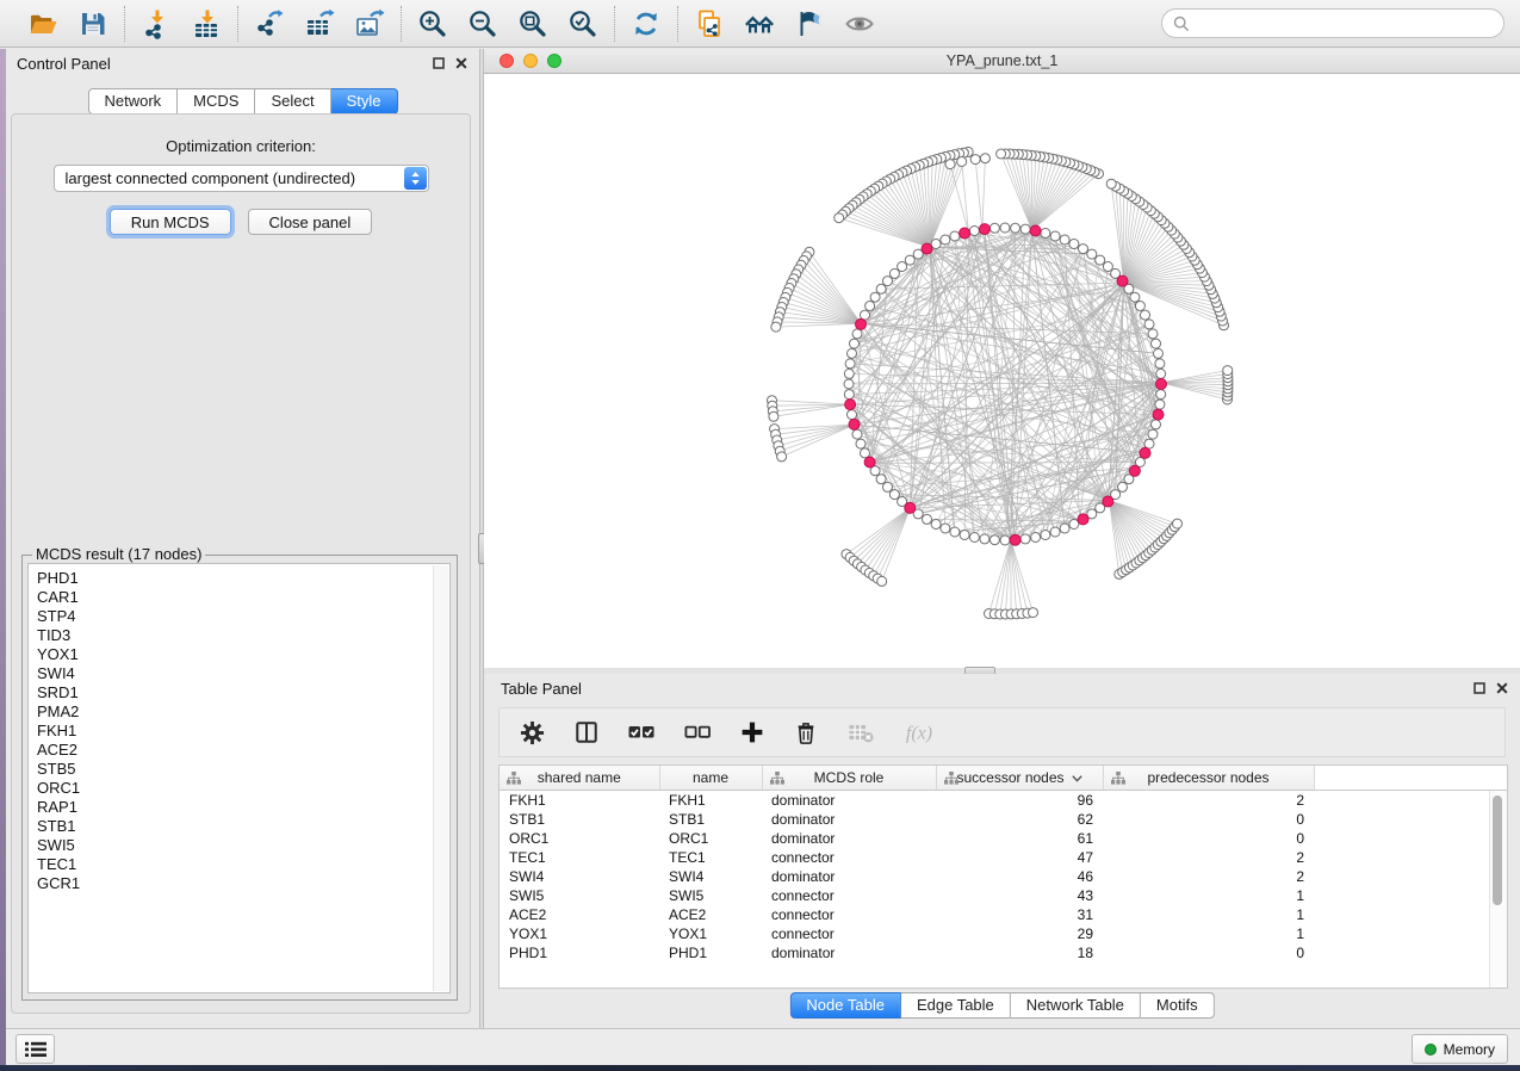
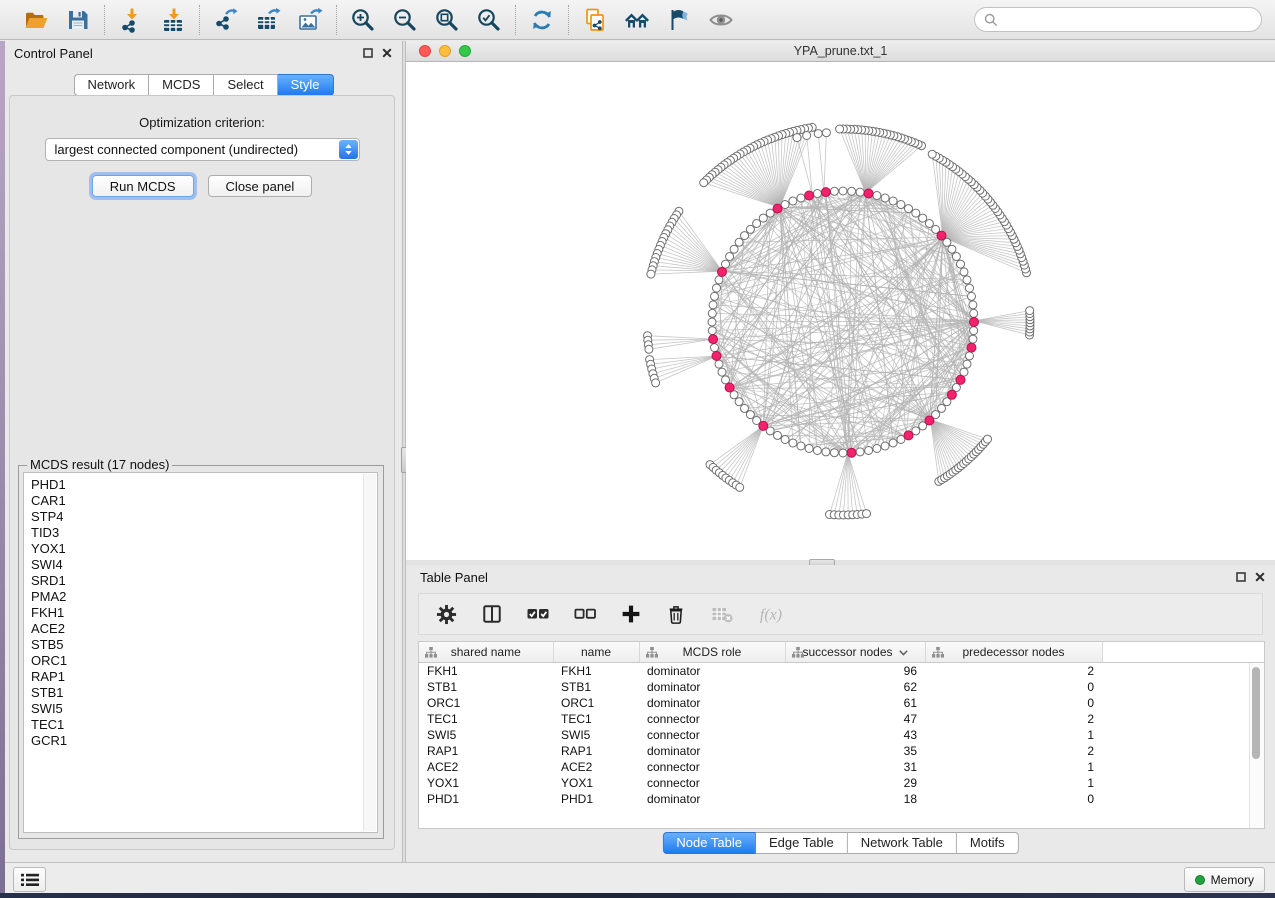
  Control Panel
  Network
  MCDS
  Select
  Style
  Optimization criterion:
  largest connected component (undirected)
  Run MCDS
  Close panel
  MCDS result (17 nodes)
  PHD1
  CAR1
  STP4
  TID3
  YOX1
  SWI4
  SRD1
  PMA2
  FKH1
  ACE2
  STB5
  ORC1
  RAP1
  STB1
  SWI5
  TEC1
  GCR1
  YPA_prune.txt_1
  Table Panel
  f(x)
  shared name	name	MCDS role	successor nodes	predecessor nodes
  FKH1	FKH1	dominator	96	2
  STB1	STB1	dominator	62	0
  ORC1	ORC1	dominator	61	0
  TEC1	TEC1	connector	47	2
- SWI4	SWI4	dominator	46	2
  SWI5	SWI5	connector	43	1
+ RAP1	RAP1	dominator	35	2
  ACE2	ACE2	connector	31	1
  YOX1	YOX1	connector	29	1
  PHD1	PHD1	dominator	18	0
  Node Table
  Edge Table
  Network Table
  Motifs
  Memory
